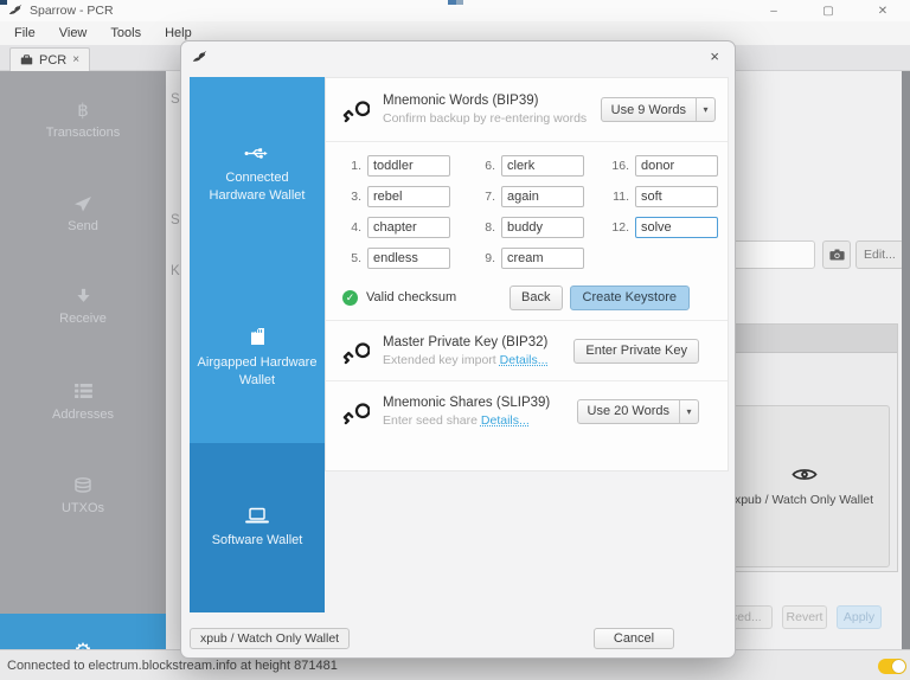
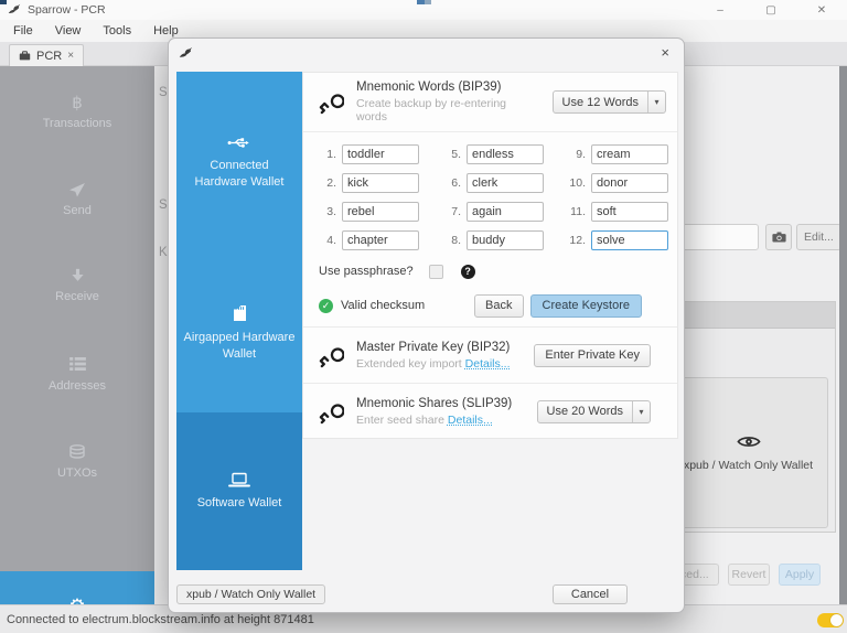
  Sparrow - PCR
  –
  ▢
  ✕
  File
  View
  Tools
  Help
  PCR
  ×
  ฿
  Transactions
  Send
  Receive
  Addresses
  UTXOs
  S
  S
  K
  Edit...
  xpub / Watch Only Wallet
  Revert
  Apply
  Connected to electrum.blockstream.info at height 871481
  ×
  Connected Hardware Wallet
  Airgapped Hardware Wallet
  Software Wallet
  Mnemonic Words (BIP39)
- Confirm backup by re-entering words
+ Create backup by re-entering words
- Use 9 Words
+ Use 12 Words
  ▾
  1.
  toddler
+ 2.
+ kick
  3.
  rebel
  4.
  chapter
  5.
  endless
  6.
  clerk
  7.
  again
  8.
  buddy
  9.
  cream
- 16.
+ 10.
  donor
  11.
  soft
  12.
  solve
+ Use passphrase?
+ ?
  ✓
  Valid checksum
  Back
  Create Keystore
  Master Private Key (BIP32)
  Extended key import Details...
  Enter Private Key
  Mnemonic Shares (SLIP39)
  Enter seed share Details...
  Use 20 Words
  ▾
  xpub / Watch Only Wallet
  Cancel
